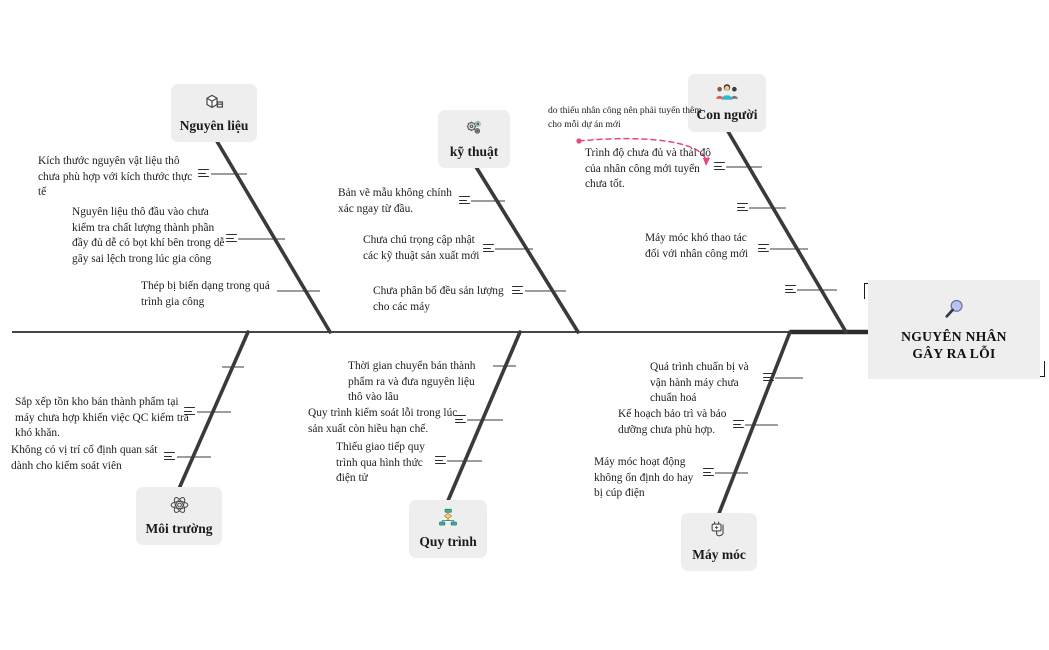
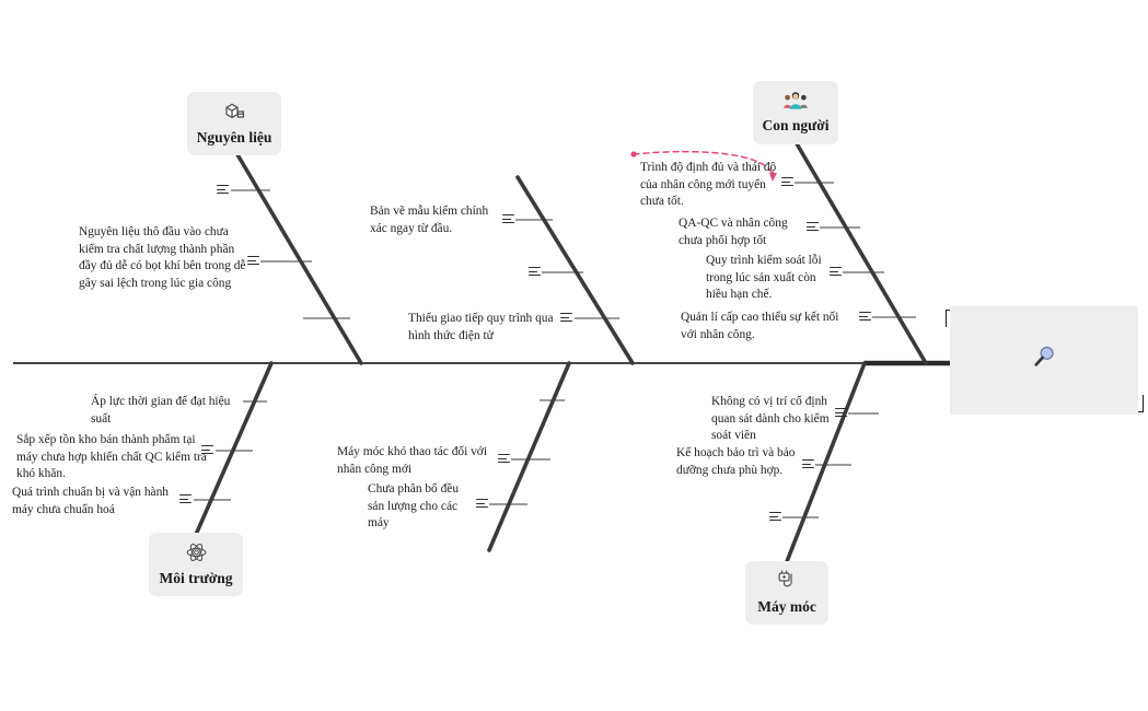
  Nguyên liệu
- kỹ thuật
  Con người
  Môi trường
- Quy trình
  Máy móc
- NGUYÊN NHÂN
- GÂY RA LỖI
- do thiếu nhân công nên phải tuyển thêm cho mỗi dự án mới
- Kích thước nguyên vật liệu thô chưa phù hợp với kích thước thực tế
  Nguyên liệu thô đầu vào chưa kiểm tra chất lượng thành phần đầy đủ dễ có bọt khí bên trong dễ gây sai lệch trong lúc gia công
- Thép bị biến dạng trong quá trình gia công
- Bản vẽ mẫu không chính xác ngay từ đầu.
+ Bản vẽ mẫu kiểm chính xác ngay từ đầu.
- Chưa chú trọng cập nhật các kỹ thuật sản xuất mới
- Chưa phân bố đều sản lượng cho các máy
+ Thiếu giao tiếp quy trình qua hình thức điện tử
- Trình độ chưa đủ và thái độ của nhân công mới tuyển chưa tốt.
+ Trình độ định đủ và thái độ của nhân công mới tuyển chưa tốt.
+ QA-QC và nhân công chưa phối hợp tốt
- Máy móc khó thao tác đối với nhân công mới
+ Quy trình kiểm soát lỗi trong lúc sản xuất còn hiều hạn chế.
+ Quản lí cấp cao thiếu sự kết nối với nhân công.
+ Áp lực thời gian để đạt hiệu suất
- Sắp xếp tồn kho bán thành phẩm tại máy chưa hợp khiến việc QC kiểm tra khó khăn.
+ Sắp xếp tồn kho bán thành phẩm tại máy chưa hợp khiến chất QC kiểm tra khó khăn.
- Không có vị trí cố định quan sát dành cho kiểm soát viên
+ Quá trình chuẩn bị và vận hành máy chưa chuẩn hoá
- Thời gian chuyển bán thành phẩm ra và đưa nguyên liệu thô vào lâu
- Quy trình kiểm soát lỗi trong lúc sản xuất còn hiều hạn chế.
+ Máy móc khó thao tác đối với nhân công mới
- Thiếu giao tiếp quy trình qua hình thức điện tử
+ Chưa phân bố đều sản lượng cho các máy
- Quá trình chuẩn bị và vận hành máy chưa chuẩn hoá
+ Không có vị trí cố định quan sát dành cho kiểm soát viên
  Kế hoạch bảo trì và bảo dưỡng chưa phù hợp.
- Máy móc hoạt động không ổn định do hay bị cúp điện
